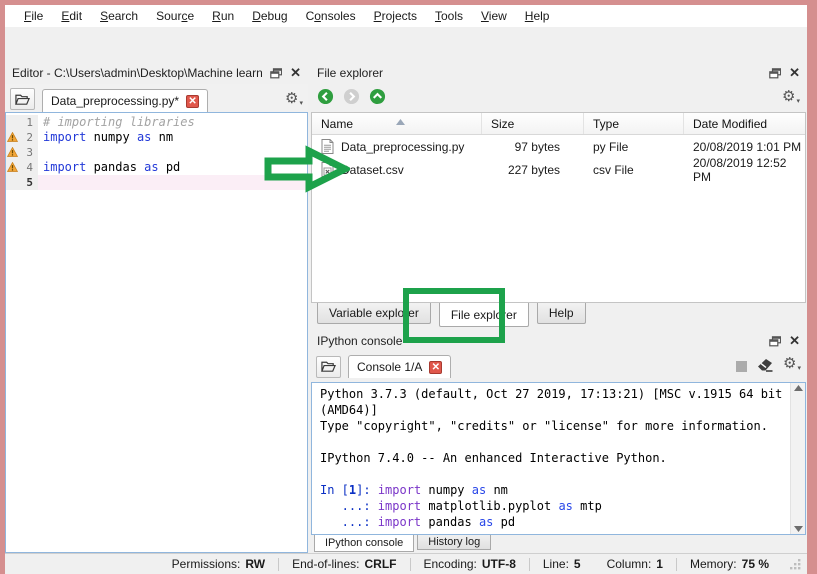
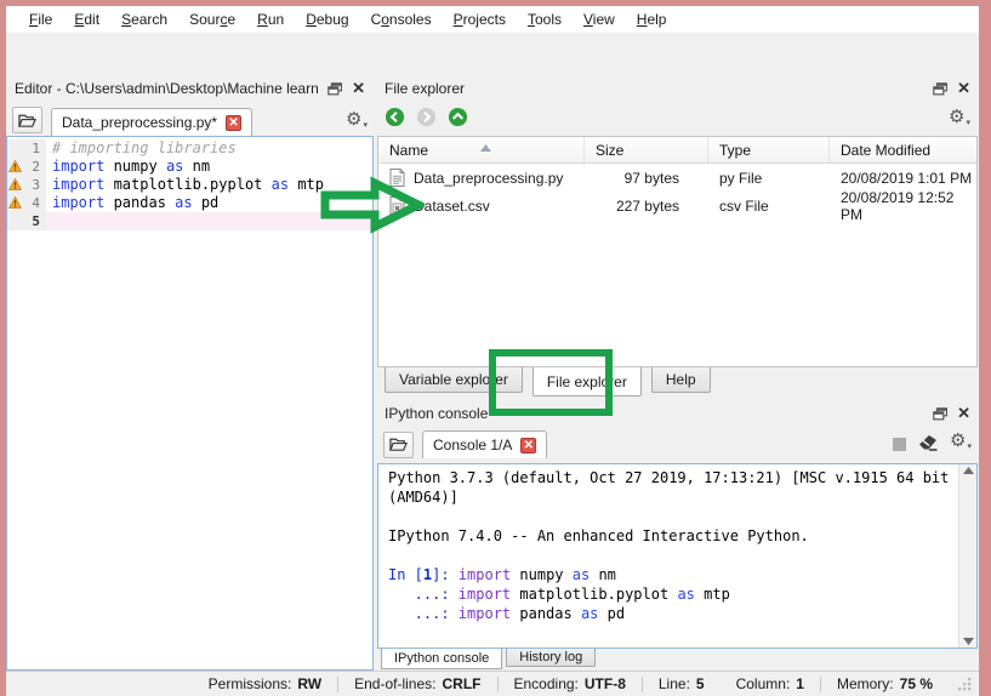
  File
  Edit
  Search
  Source
  Run
  Debug
  Consoles
  Projects
  Tools
  View
  Help
  Editor - C:\Users\admin\Desktop\Machine learn
  ✕
  Data_preprocessing.py*
  ✕
  ⚙
  1
  # importing libraries
  2
  import numpy as nm
  3
+ import matplotlib.pyplot as mtp
  4
  import pandas as pd
  5
  File explorer
  ✕
  ⚙
  Name
  Size
  Type
  Date Modified
  Data_preprocessing.py
  97 bytes
  py File
  20/08/2019 1:01 PM
  ataset.csv
  227 bytes
  csv File
  20/08/2019 12:52 PM
  Variable explorer
  File explorer
  Help
  IPython console
  ✕
  Console 1/A
  ✕
  ⚙
  Python 3.7.3 (default, Oct 27 2019, 17:13:21) [MSC v.1915 64 bit
  (AMD64)]
- Type "copyright", "credits" or "license" for more information.
  IPython 7.4.0 -- An enhanced Interactive Python.
  In [1]: import numpy as nm
  ...: import matplotlib.pyplot as mtp
  ...: import pandas as pd
  IPython console
  History log
  Permissions:
  RW
  End-of-lines:
  CRLF
  Encoding:
  UTF-8
  Line:
  5
  Column:
  1
  Memory:
  75 %
